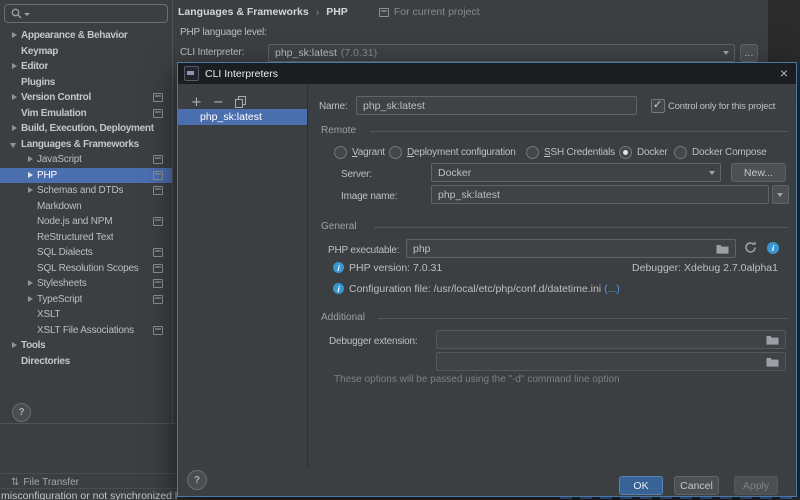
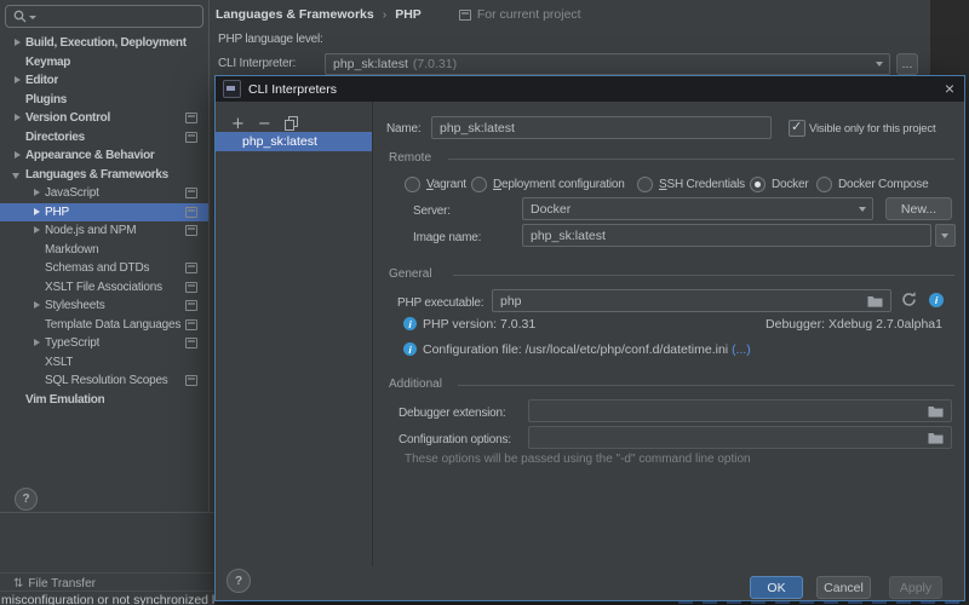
- Appearance & Behavior
+ Build, Execution, Deployment
  Keymap
  Editor
  Plugins
  Version Control
- Vim Emulation
+ Directories
- Build, Execution, Deployment
+ Appearance & Behavior
  Languages & Frameworks
  JavaScript
  PHP
- Schemas and DTDs
+ Node.js and NPM
  Markdown
- Node.js and NPM
+ Schemas and DTDs
- ReStructured Text
- SQL Dialects
- SQL Resolution Scopes
+ XSLT File Associations
  Stylesheets
+ Template Data Languages
  TypeScript
  XSLT
- XSLT File Associations
+ SQL Resolution Scopes
- Tools
- Directories
+ Vim Emulation
  Languages & Frameworks
  ›
  PHP
  For current project
  PHP language level:
  CLI Interpreter:
  php_sk:latest
  (7.0.31)
  ...
  ?
  ⇅
  File Transfer
  misconfiguration or not synchronized
  CLI Interpreters
  ×
  +
  −
  php_sk:latest
  Name:
  php_sk:latest
- Control only for this project
+ Visible only for this project
  Remote
  Vagrant
  Deployment configuration
  SSH Credentials
  Docker
  Docker Compose
  Server:
  Docker
  New...
  Image name:
  php_sk:latest
  General
  PHP executable:
  php
  i
  i
  PHP version: 7.0.31
  Debugger: Xdebug 2.7.0alpha1
  i
  Configuration file: /usr/local/etc/php/conf.d/datetime.ini (...)
  Additional
  Debugger extension:
+ Configuration options:
  These options will be passed using the "-d" command line option
  ?
  OK
  Cancel
  Apply
